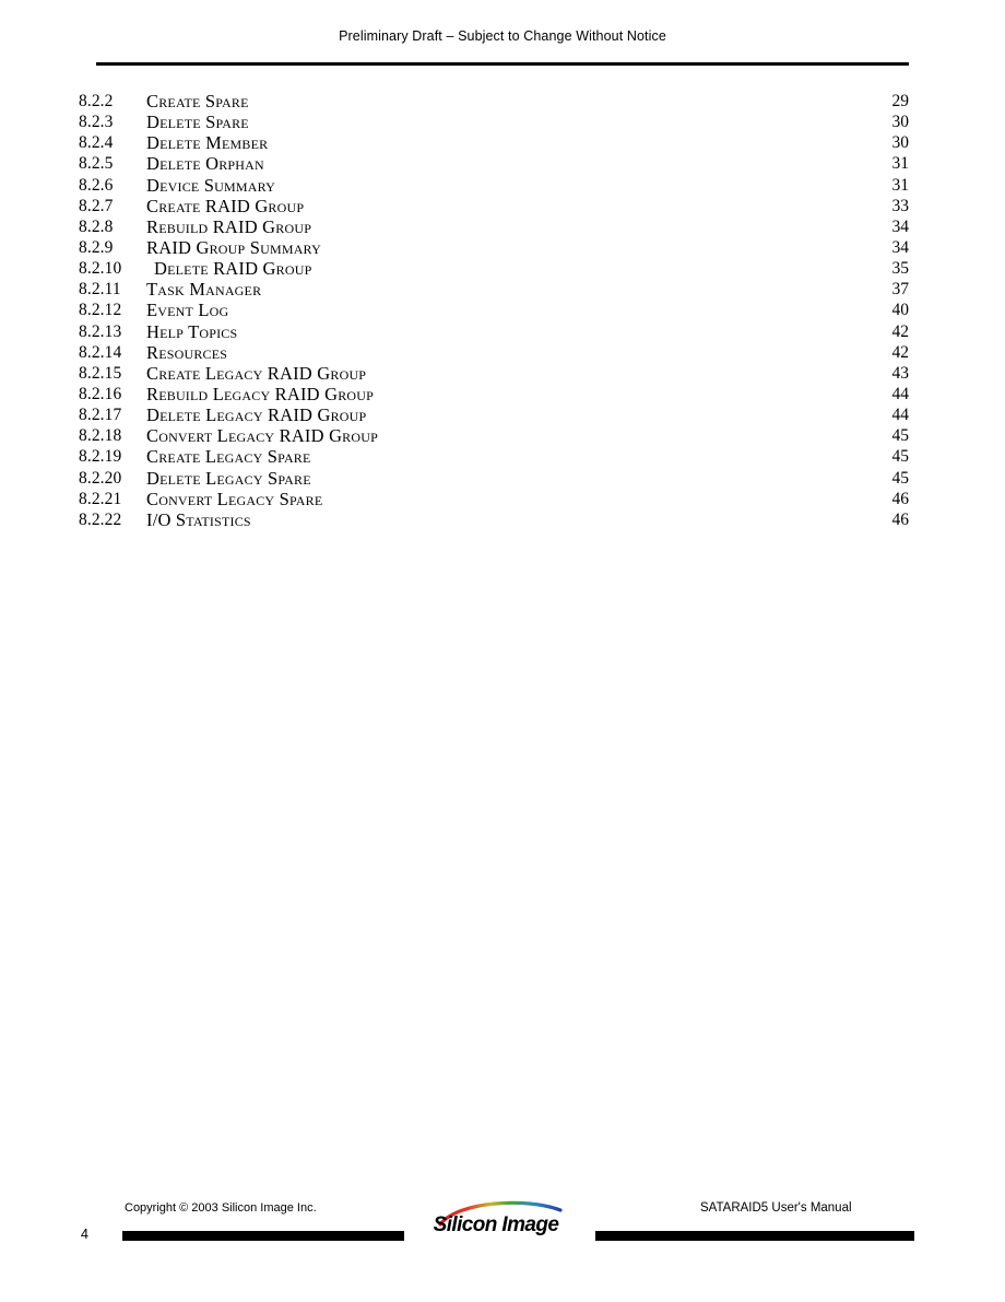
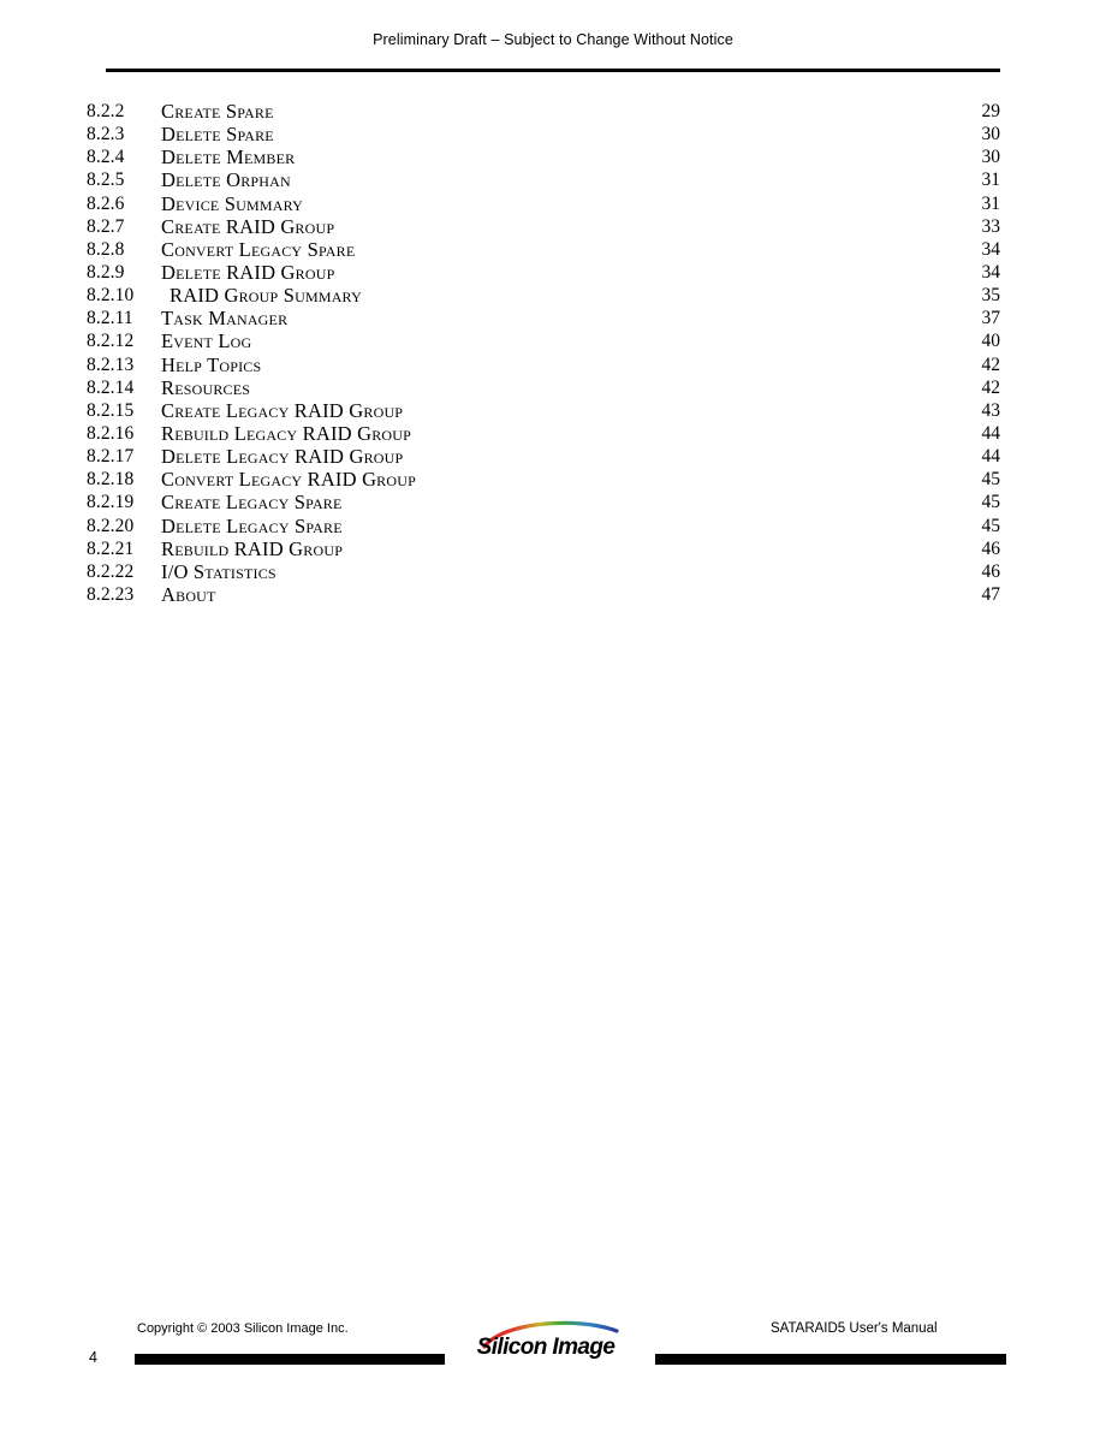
  Preliminary Draft – Subject to Change Without Notice
  8.2.2
  Create Spare
  29
  8.2.3
  Delete Spare
  30
  8.2.4
  Delete Member
  30
  8.2.5
  Delete Orphan
  31
  8.2.6
  Device Summary
  31
  8.2.7
  Create RAID Group
  33
  8.2.8
- Rebuild RAID Group
+ Convert Legacy Spare
  34
  8.2.9
- RAID Group Summary
+ Delete RAID Group
  34
  8.2.10
- Delete RAID Group
+ RAID Group Summary
  35
  8.2.11
  Task Manager
  37
  8.2.12
  Event Log
  40
  8.2.13
  Help Topics
  42
  8.2.14
  Resources
  42
  8.2.15
  Create Legacy RAID Group
  43
  8.2.16
  Rebuild Legacy RAID Group
  44
  8.2.17
  Delete Legacy RAID Group
  44
  8.2.18
  Convert Legacy RAID Group
  45
  8.2.19
  Create Legacy Spare
  45
  8.2.20
  Delete Legacy Spare
  45
  8.2.21
- Convert Legacy Spare
+ Rebuild RAID Group
  46
  8.2.22
  I/O Statistics
  46
+ 8.2.23
+ About
+ 47
  Copyright © 2003 Silicon Image Inc.
  SATARAID5 User's Manual
  4
  Silicon Image
